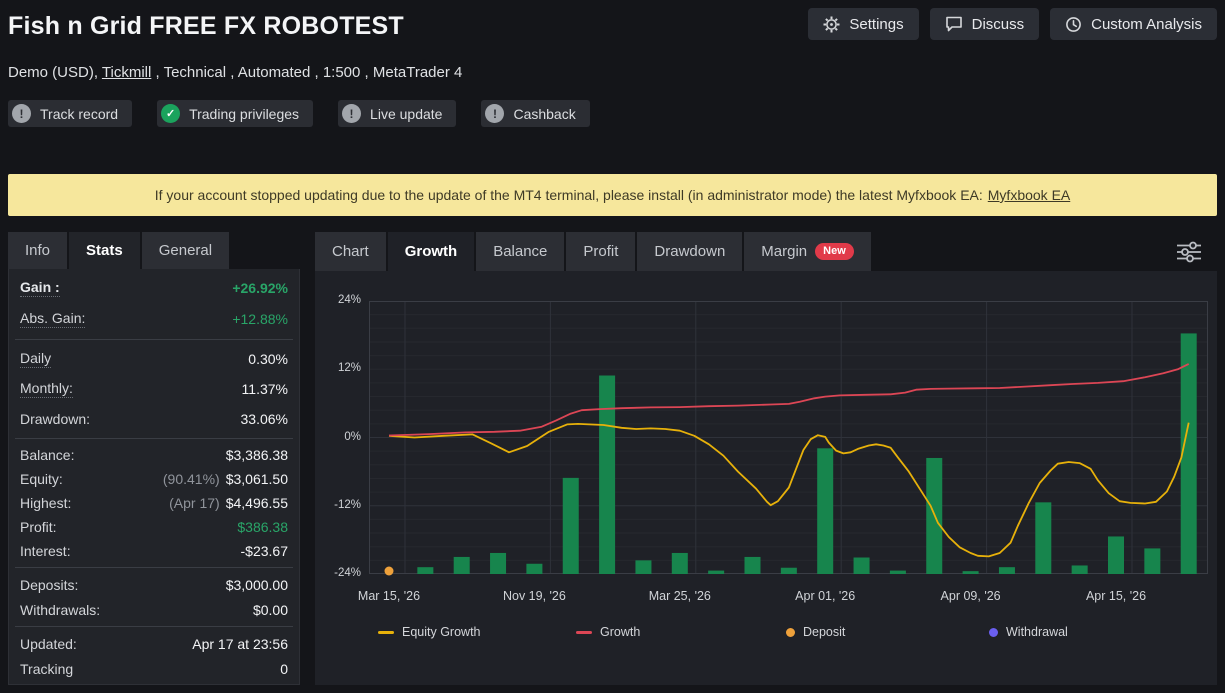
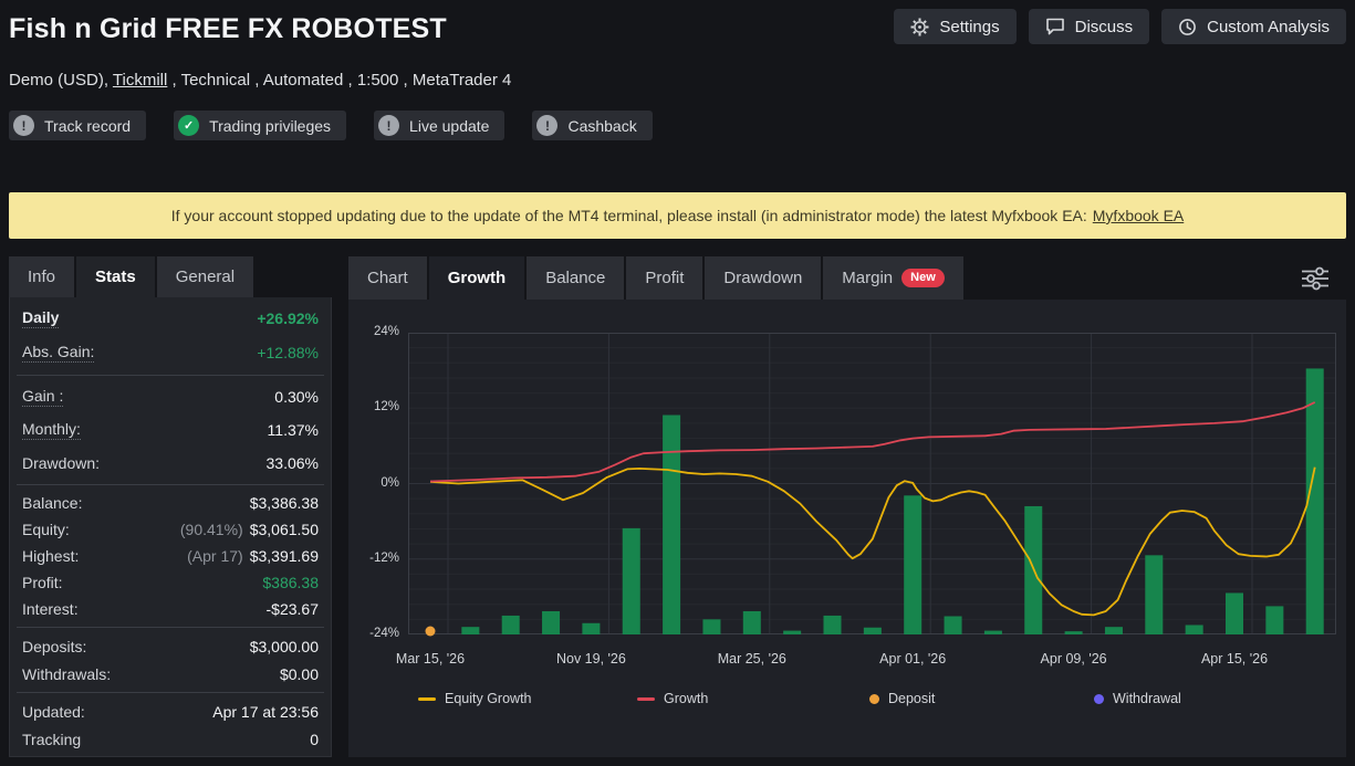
  Fish n Grid FREE FX ROBOTEST
  Settings
  Discuss
  Custom Analysis
  Demo (USD), Tickmill , Technical , Automated , 1:500 , MetaTrader 4
  !
  Track record
  ✓
  Trading privileges
  !
  Live update
  !
  Cashback
  If your account stopped updating due to the update of the MT4 terminal, please install (in administrator mode) the latest Myfxbook EA:
  Myfxbook EA
  Info
  Stats
  General
- Gain :
+ Daily
  +26.92%
  Abs. Gain:
  +12.88%
- Daily
+ Gain :
  0.30%
  Monthly:
  11.37%
  Drawdown:
  33.06%
  Balance:
  $3,386.38
  Equity:
  (90.41%) $3,061.50
  Highest:
- (Apr 17) $4,496.55
+ (Apr 17) $3,391.69
  Profit:
  $386.38
  Interest:
  -$23.67
  Deposits:
  $3,000.00
  Withdrawals:
  $0.00
  Updated:
  Apr 17 at 23:56
  Tracking
  0
  Chart
  Growth
  Balance
  Profit
  Drawdown
  Margin
  New
  24%
  12%
  0%
  -12%
  -24%
  Mar 15, '26
  Nov 19, '26
  Mar 25, '26
  Apr 01, '26
  Apr 09, '26
  Apr 15, '26
  Equity Growth
  Growth
  Deposit
  Withdrawal
